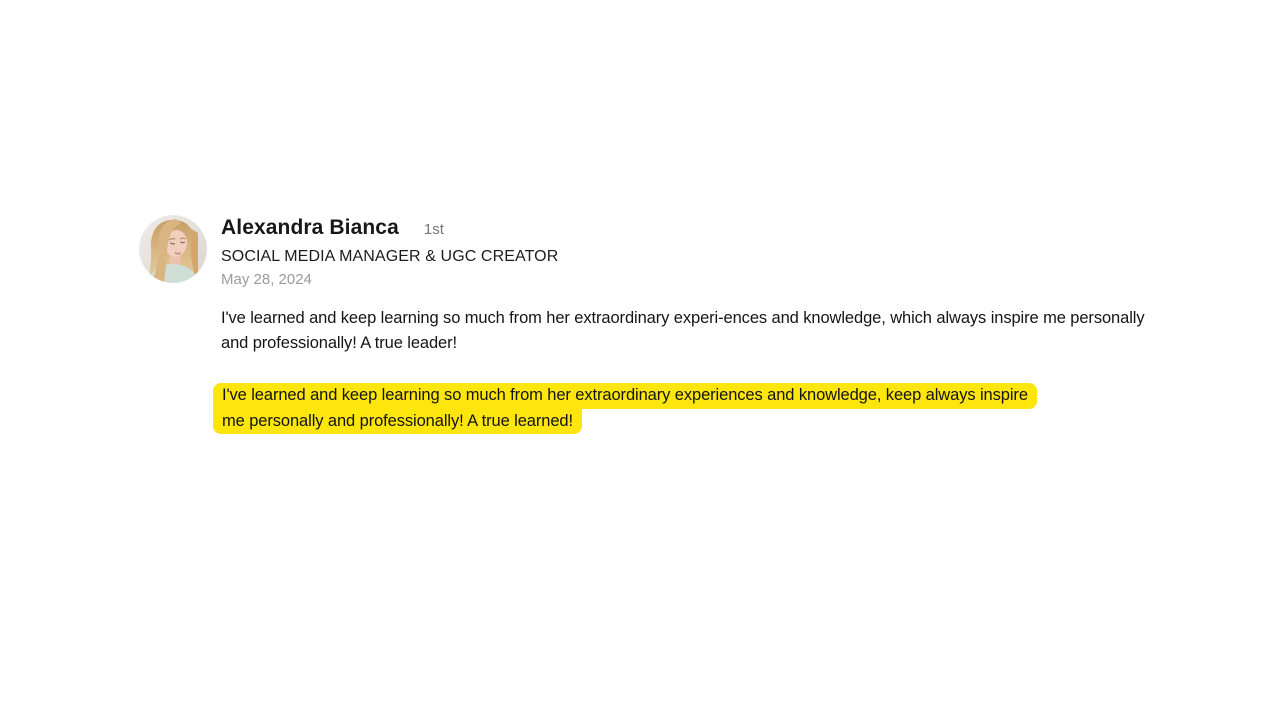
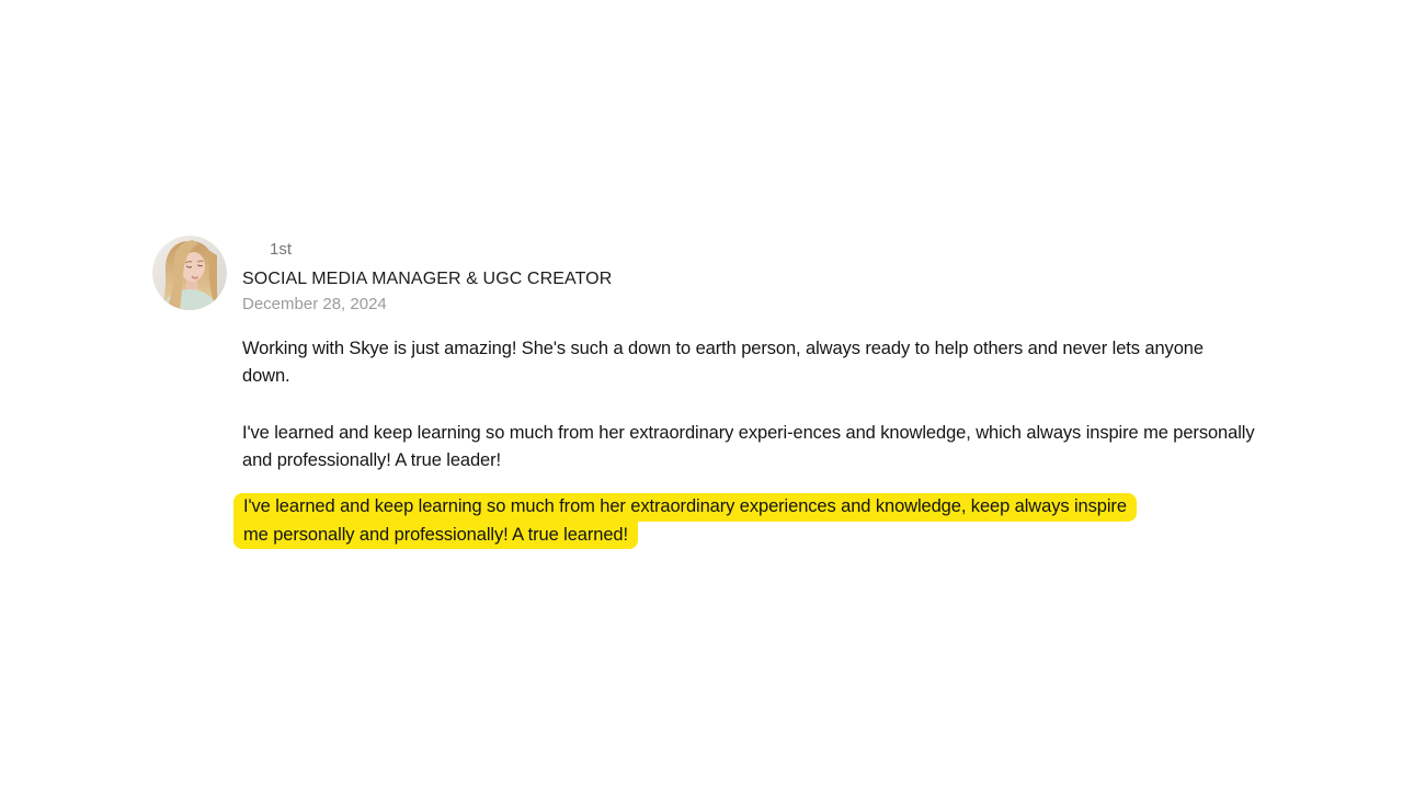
- Alexandra Bianca
  1st
  SOCIAL MEDIA MANAGER & UGC CREATOR
- May 28, 2024
+ December 28, 2024
+ Working with Skye is just amazing! She's such a down to earth person, always ready to help others and never lets anyone down.
  I've learned and keep learning so much from her extraordinary experi-ences and knowledge, which always inspire me personally and professionally! A true leader!
  I've learned and keep learning so much from her extraordinary experiences and knowledge, keep always inspire
  me personally and professionally! A true learned!
